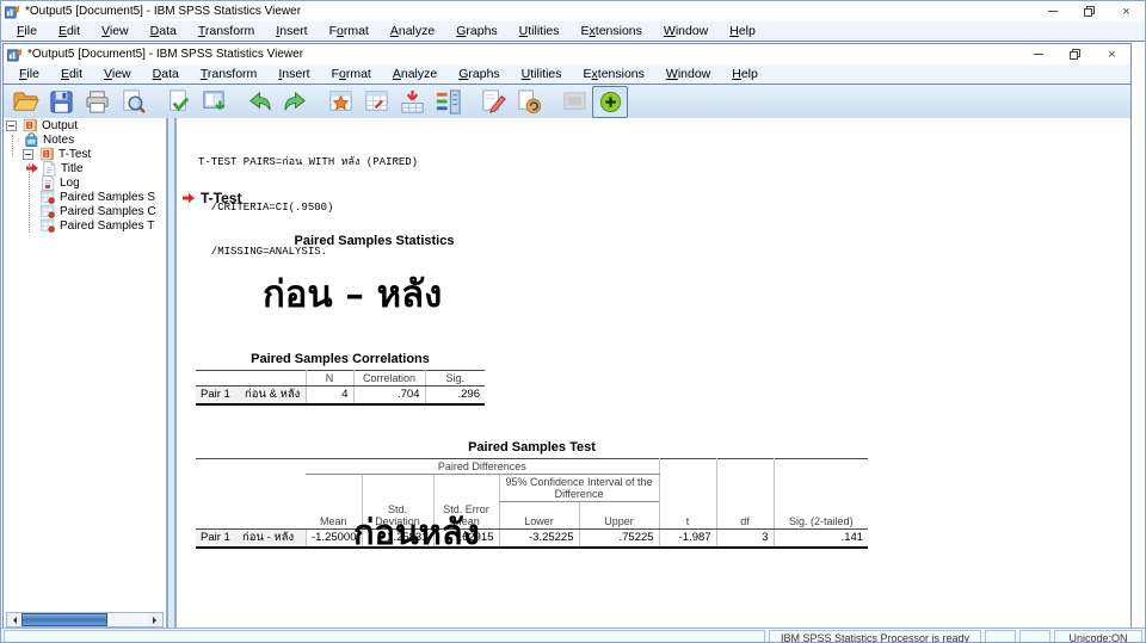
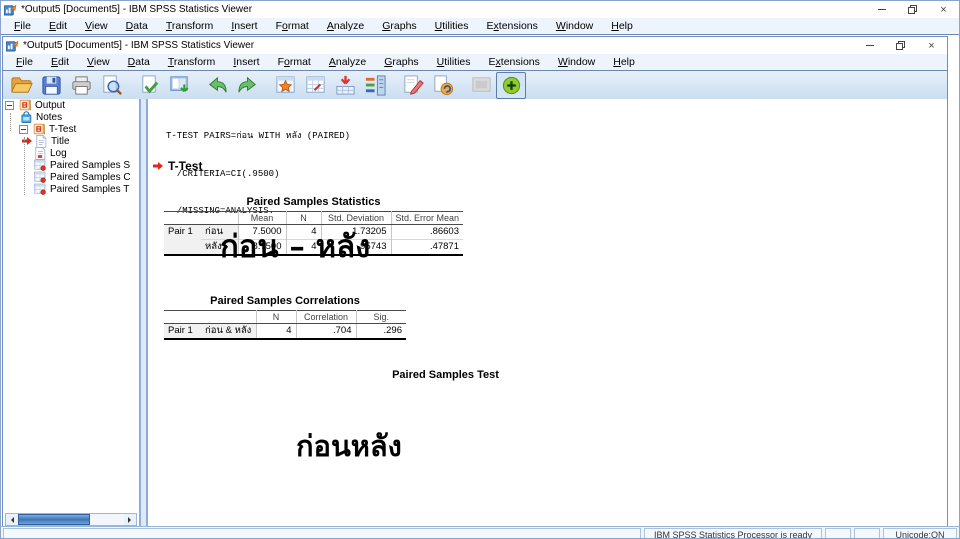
  *Output5 [Document5] - IBM SPSS Statistics Viewer
  ×
  File
  Edit
  View
  Data
  Transform
  Insert
  Format
  Analyze
  Graphs
  Utilities
  Extensions
  Window
  Help
  *Output5 [Document5] - IBM SPSS Statistics Viewer
  ×
  File
  Edit
  View
  Data
  Transform
  Insert
  Format
  Analyze
  Graphs
  Utilities
  Extensions
  Window
  Help
  Output
  Notes
  T-Test
  Title
  Log
  Paired Samples S
  Paired Samples C
  Paired Samples T
  T-TEST PAIRS=ก่อน WITH หลัง (PAIRED)
  /CRITERIA=CI(.9500)
  /MISSING=ANALYSIS.
  T-Test
  Paired Samples Statistics
+ 	Mean	N	Std. Deviation	Std. Error Mean
+ Pair 1	ก่อน	7.5000	4	1.73205	.86603
+ หลัง	8.7500	4	.95743	.47871
  Paired Samples Correlations
  	N	Correlation	Sig.
  Pair 1	ก่อน & หลัง	4	.704	.296
  Paired Samples Test
- 	Paired Differences
- 		Std. Error Mean	95% Confidence Interval of the Difference
- Mean	Std. Deviation	Lower	Upper	t	df	Sig. (2-tailed)
- Pair 1	ก่อน - หลัง	-1.25000	1.25831	.62915	-3.25225	.75225	-1.987	3	.141
  ก่อน – หลัง
  ก่อนหลัง
  IBM SPSS Statistics Processor is ready
  Unicode:ON
